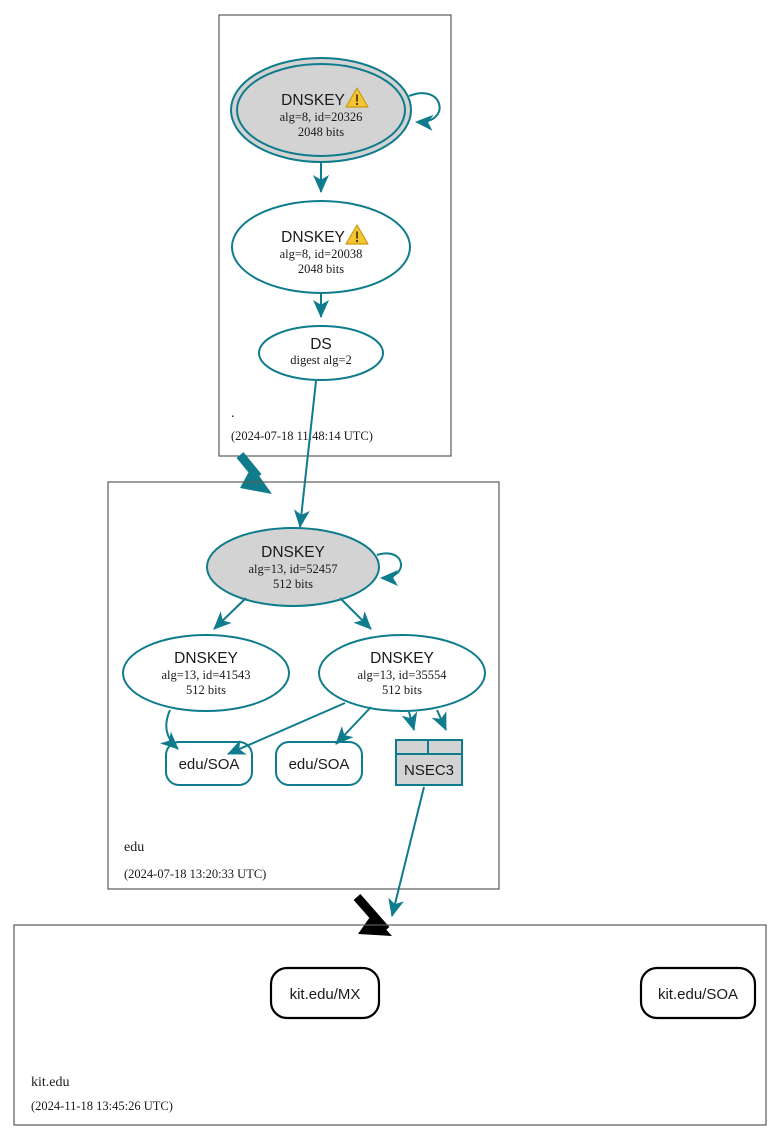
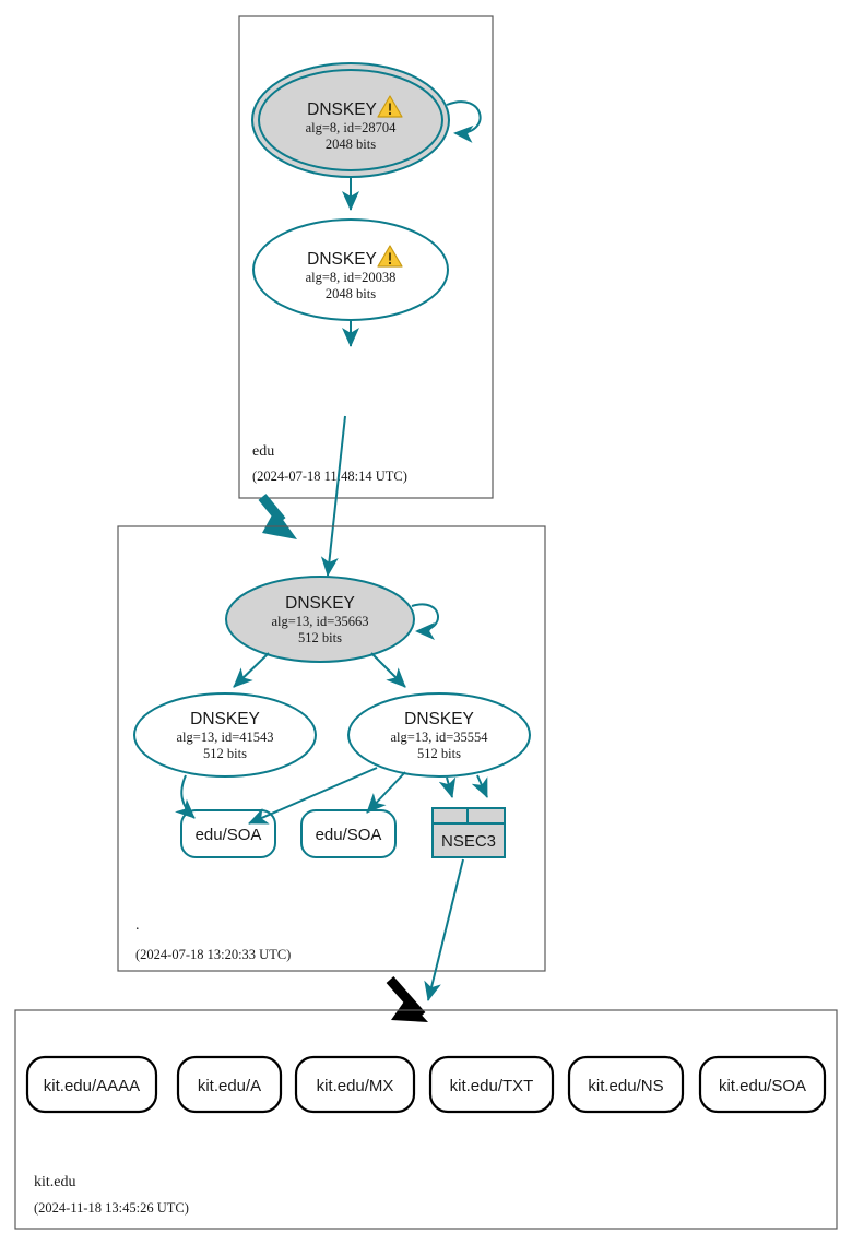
  DNSKEY
- alg=8, id=20326
+ alg=8, id=28704
  2048 bits
  DNSKEY
  alg=8, id=20038
  2048 bits
- DS
- digest alg=2
- .
+ edu
  (2024-07-18 1148:14 UTC)
  DNSKEY
- alg=13, id=52457
+ alg=13, id=35663
  512 bits
  DNSKEY
  alg=13, id=41543
  512 bits
  DNSKEY
  alg=13, id=35554
  512 bits
  edu/SOA
  edu/SOA
  NSEC3
- edu
+ .
  (2024-07-18 13:20:33 UTC)
+ kit.edu/AAAA
+ kit.edu/A
  kit.edu/MX
+ kit.edu/TXT
+ kit.edu/NS
  kit.edu/SOA
  kit.edu
  (2024-11-18 13:45:26 UTC)
